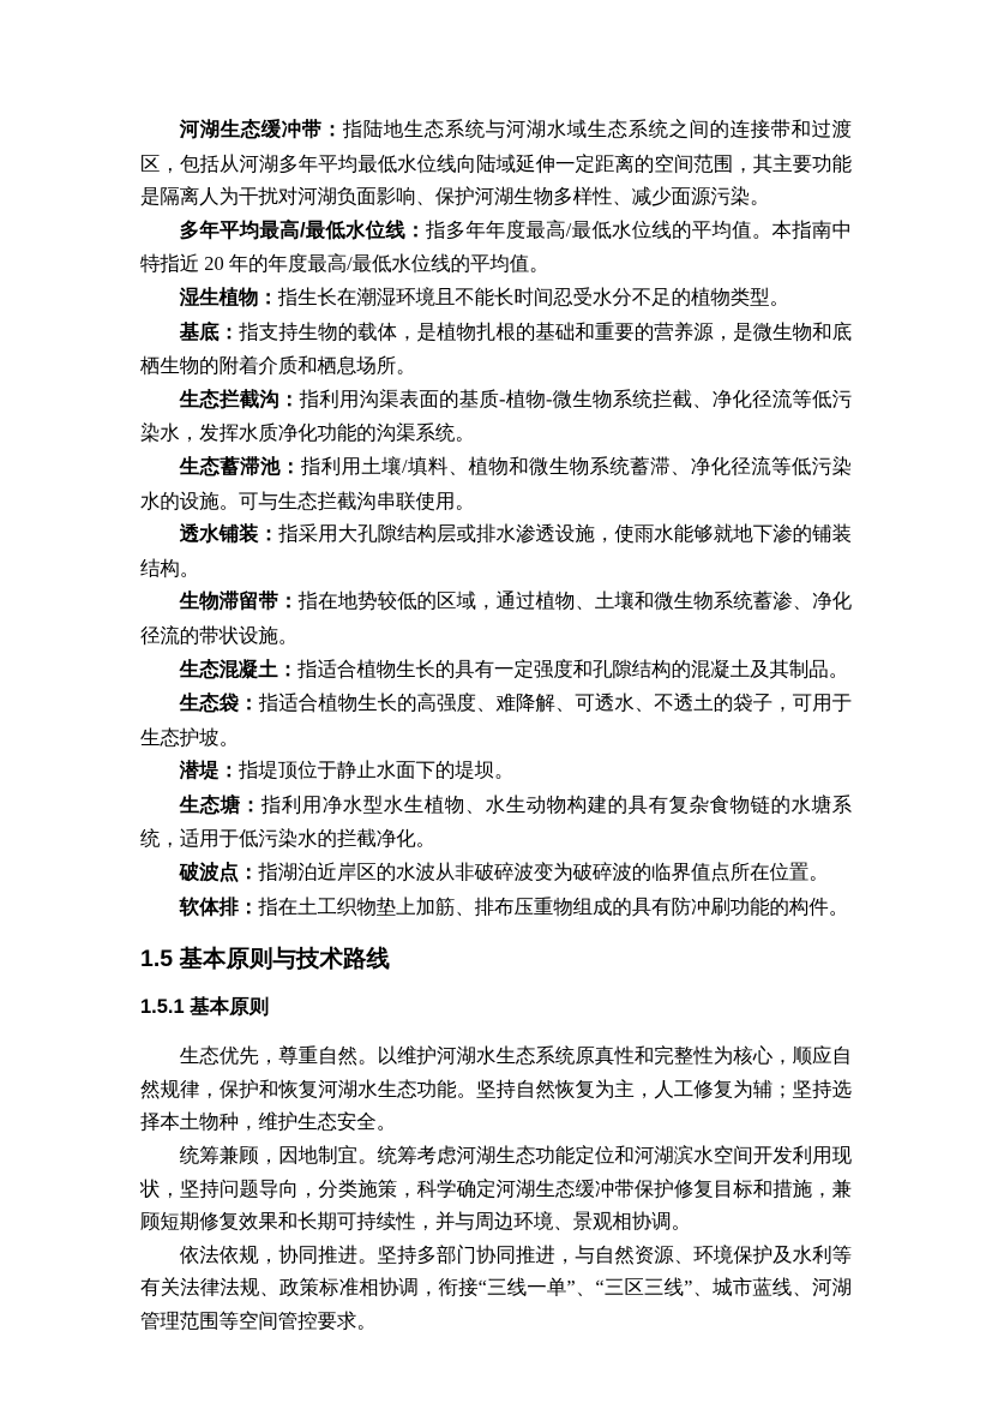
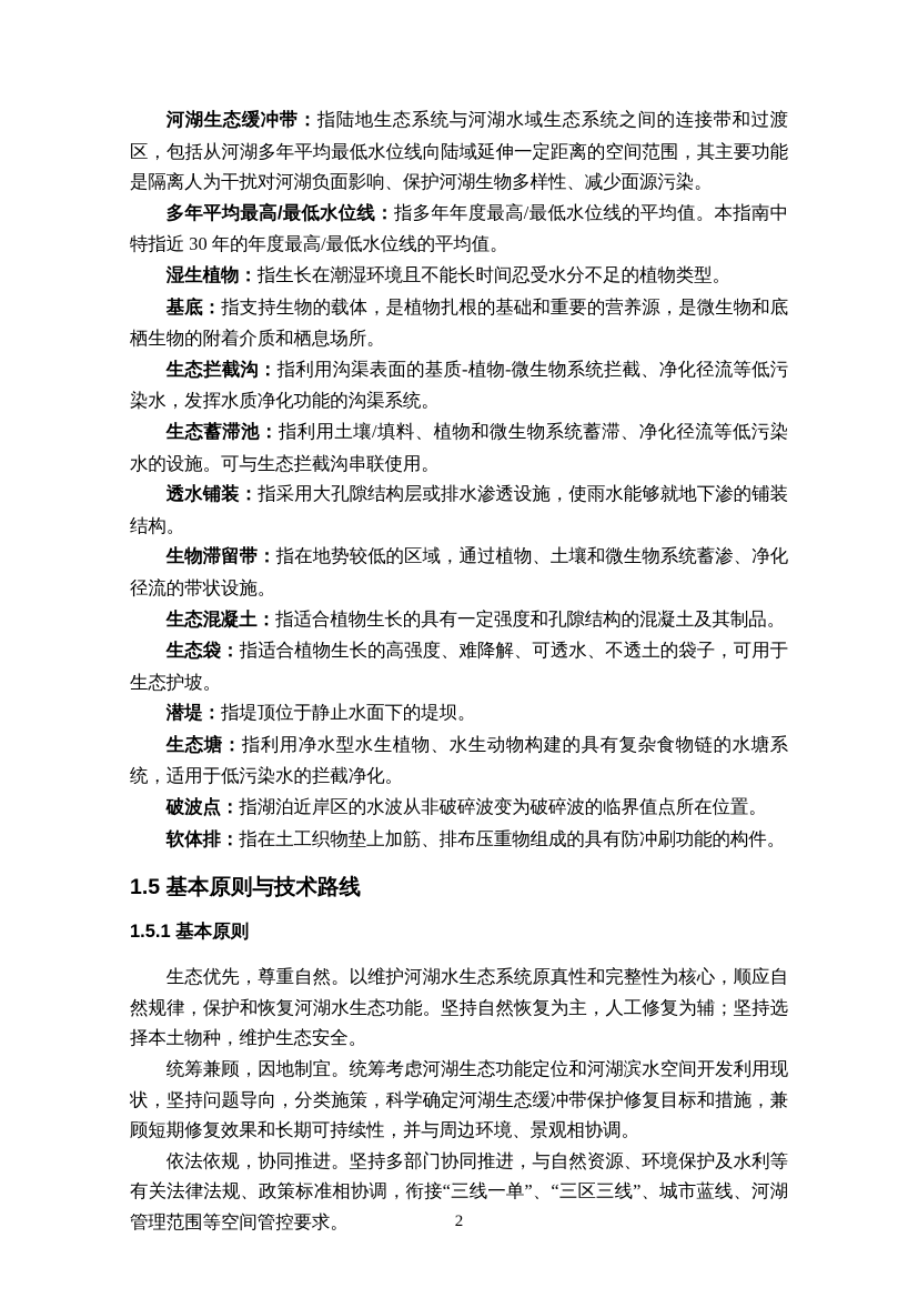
  河湖生态缓冲带：指陆地生态系统与河湖水域生态系统之间的连接带和过渡区，包括从河湖多年平均最低水位线向陆域延伸一定距离的空间范围，其主要功能是隔离人为干扰对河湖负面影响、保护河湖生物多样性、减少面源污染。
- 多年平均最高/最低水位线：指多年年度最高/最低水位线的平均值。本指南中特指近 20 年的年度最高/最低水位线的平均值。
+ 多年平均最高/最低水位线：指多年年度最高/最低水位线的平均值。本指南中特指近 30 年的年度最高/最低水位线的平均值。
  湿生植物：指生长在潮湿环境且不能长时间忍受水分不足的植物类型。
  基底：指支持生物的载体，是植物扎根的基础和重要的营养源，是微生物和底栖生物的附着介质和栖息场所。
  生态拦截沟：指利用沟渠表面的基质-植物-微生物系统拦截、净化径流等低污染水，发挥水质净化功能的沟渠系统。
  生态蓄滞池：指利用土壤/填料、植物和微生物系统蓄滞、净化径流等低污染水的设施。可与生态拦截沟串联使用。
  透水铺装：指采用大孔隙结构层或排水渗透设施，使雨水能够就地下渗的铺装结构。
  生物滞留带：指在地势较低的区域，通过植物、土壤和微生物系统蓄渗、净化径流的带状设施。
  生态混凝土：指适合植物生长的具有一定强度和孔隙结构的混凝土及其制品。
  生态袋：指适合植物生长的高强度、难降解、可透水、不透土的袋子，可用于生态护坡。
  潜堤：指堤顶位于静止水面下的堤坝。
  生态塘：指利用净水型水生植物、水生动物构建的具有复杂食物链的水塘系统，适用于低污染水的拦截净化。
  破波点：指湖泊近岸区的水波从非破碎波变为破碎波的临界值点所在位置。
  软体排：指在土工织物垫上加筋、排布压重物组成的具有防冲刷功能的构件。
  1.5 基本原则与技术路线
  1.5.1 基本原则
  生态优先，尊重自然。以维护河湖水生态系统原真性和完整性为核心，顺应自然规律，保护和恢复河湖水生态功能。坚持自然恢复为主，人工修复为辅；坚持选择本土物种，维护生态安全。
  统筹兼顾，因地制宜。统筹考虑河湖生态功能定位和河湖滨水空间开发利用现状，坚持问题导向，分类施策，科学确定河湖生态缓冲带保护修复目标和措施，兼顾短期修复效果和长期可持续性，并与周边环境、景观相协调。
  依法依规，协同推进。坚持多部门协同推进，与自然资源、环境保护及水利等有关法律法规、政策标准相协调，衔接“三线一单”、“三区三线”、城市蓝线、河湖管理范围等空间管控要求。
+ 2
